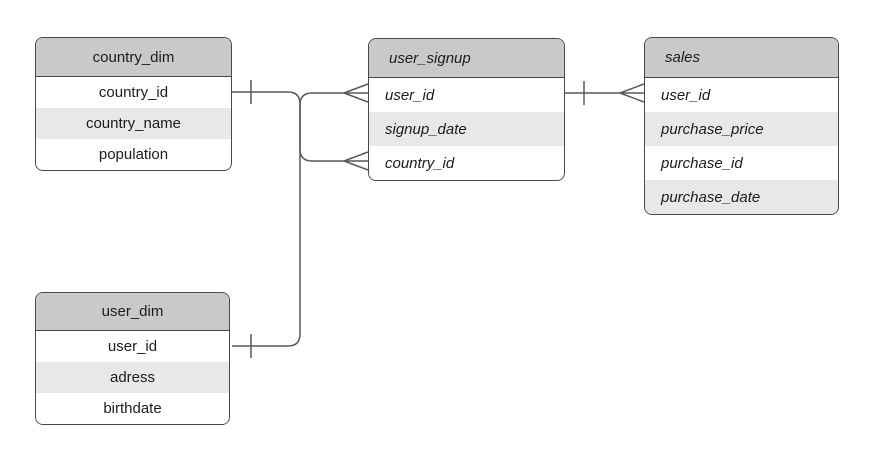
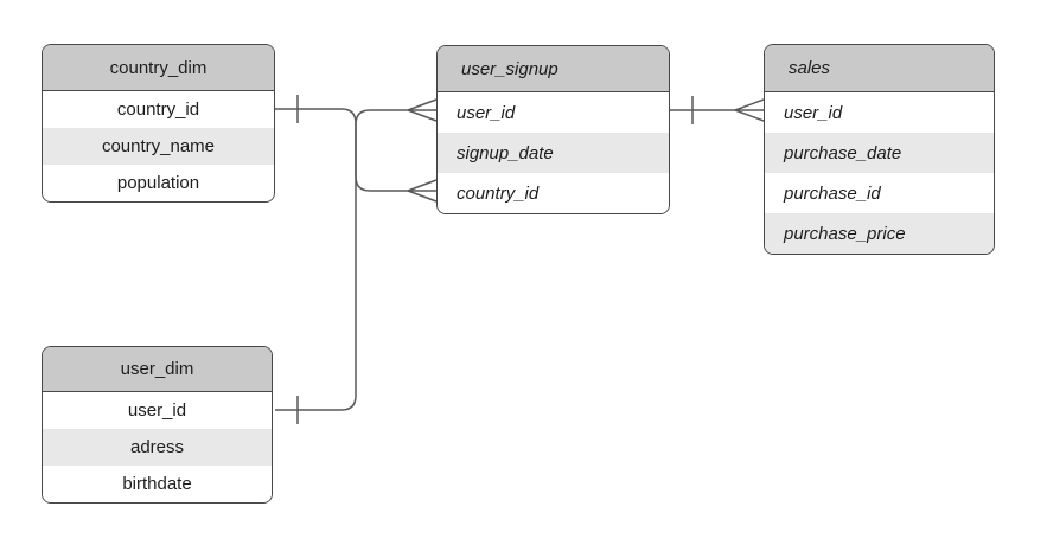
  country_dim
  country_id
  country_name
  population
  user_signup
  user_id
  signup_date
  country_id
  sales
  user_id
- purchase_price
+ purchase_date
  purchase_id
- purchase_date
+ purchase_price
  user_dim
  user_id
  adress
  birthdate
